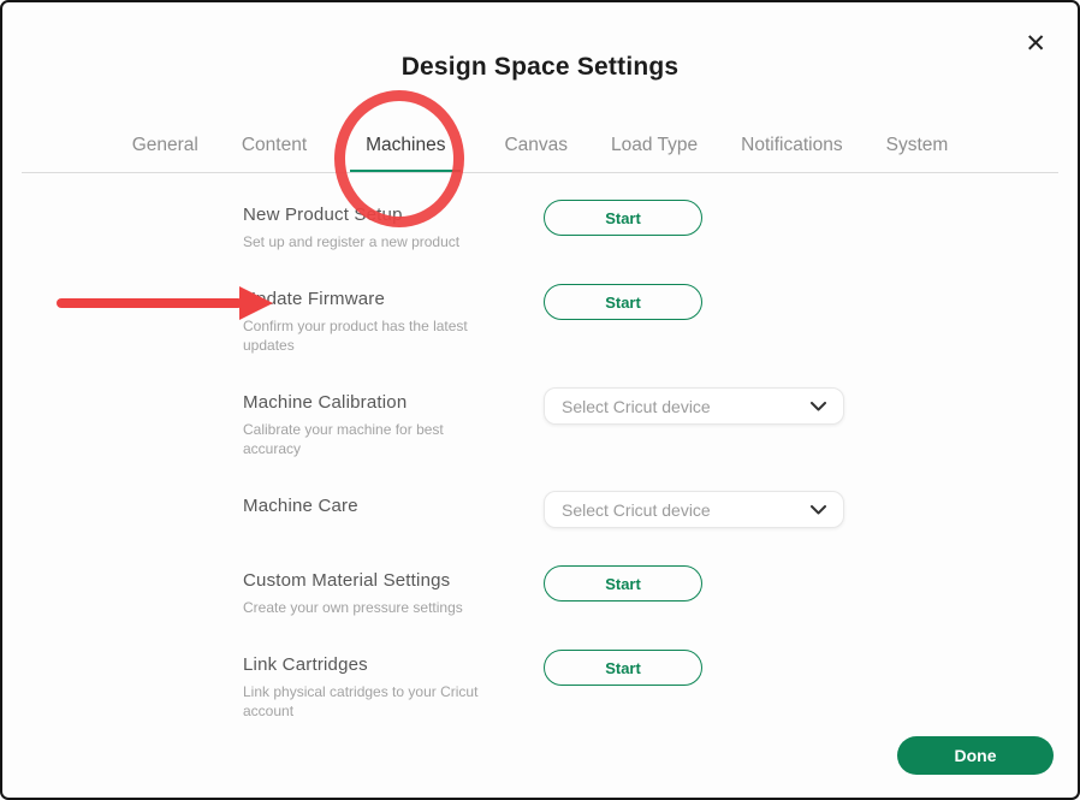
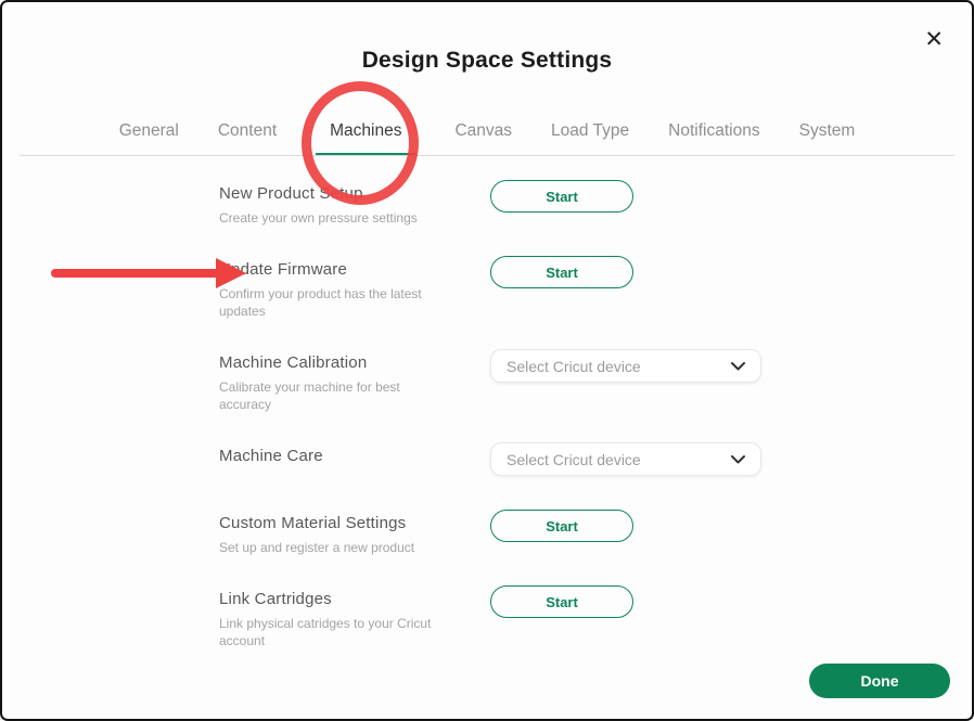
  ✕
  Design Space Settings
  General
  Content
  Machines
  Canvas
  Load Type
  Notifications
  System
  New Product Setup
- Set up and register a new product
+ Create your own pressure settings
  Start
  ate Firmware
  Confirm your product has the latest updates
  Start
  Machine Calibration
  Calibrate your machine for best accuracy
  Select Cricut device
  Machine Care
  Select Cricut device
  Custom Material Settings
- Create your own pressure settings
+ Set up and register a new product
  Start
  Link Cartridges
  Link physical catridges to your Cricut account
  Start
  Done
